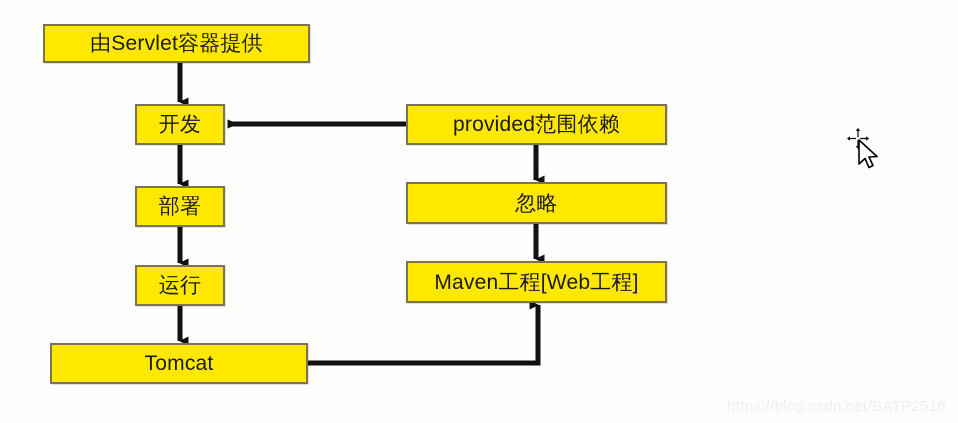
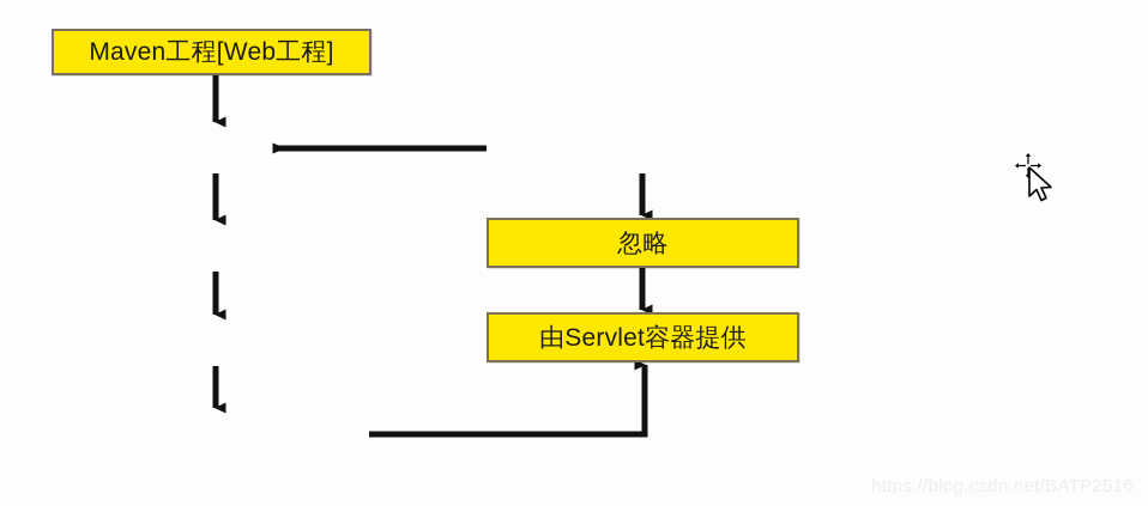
- 由Servlet容器提供
+ Maven工程[Web工程]
- 开发
- 部署
- 运行
- Tomcat
- provided范围依赖
  忽略
- Maven工程[Web工程]
+ 由Servlet容器提供
